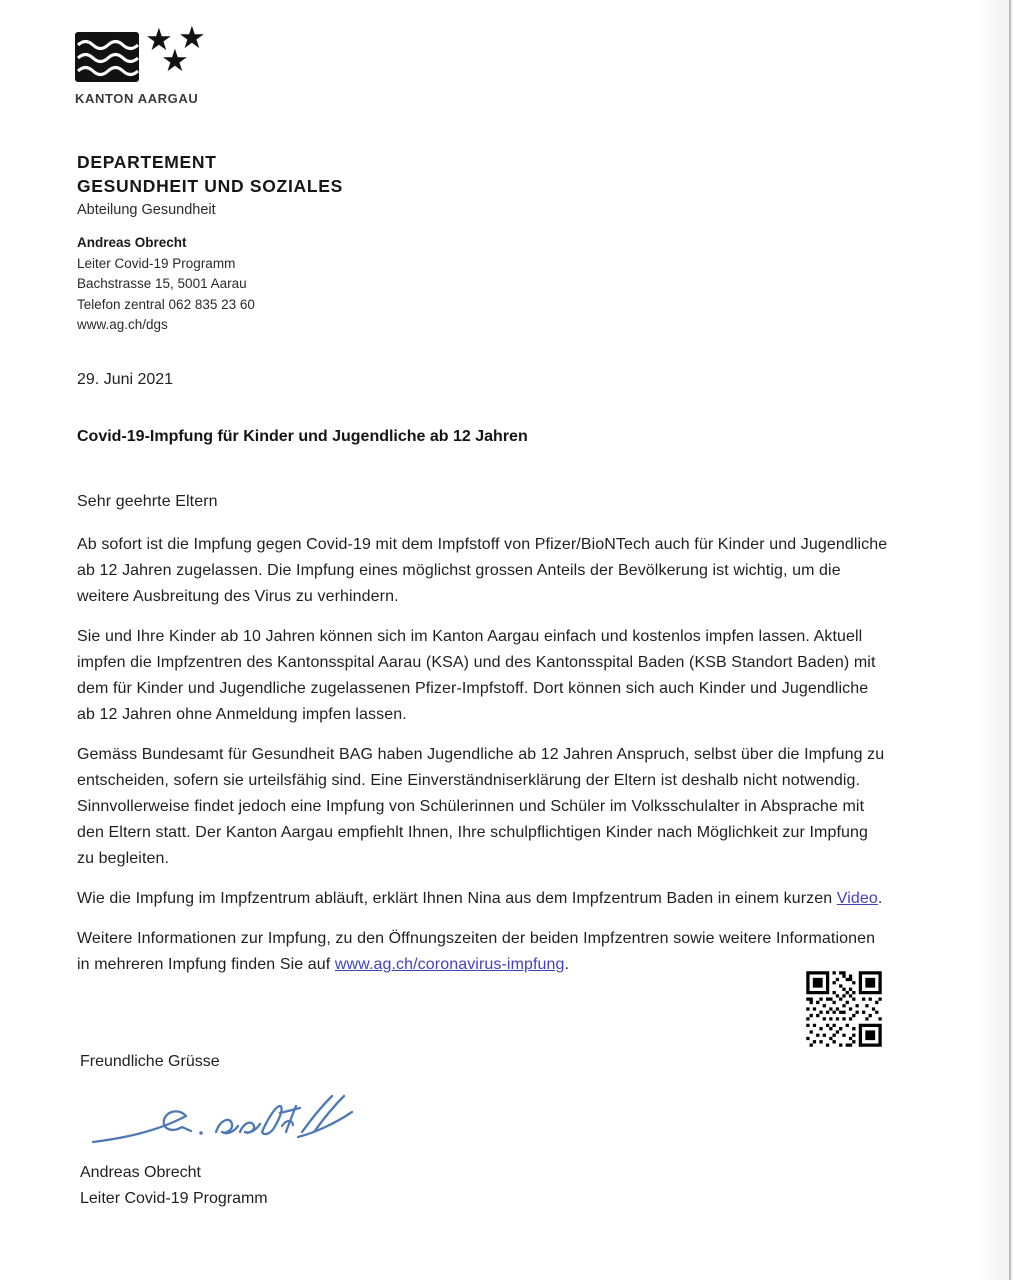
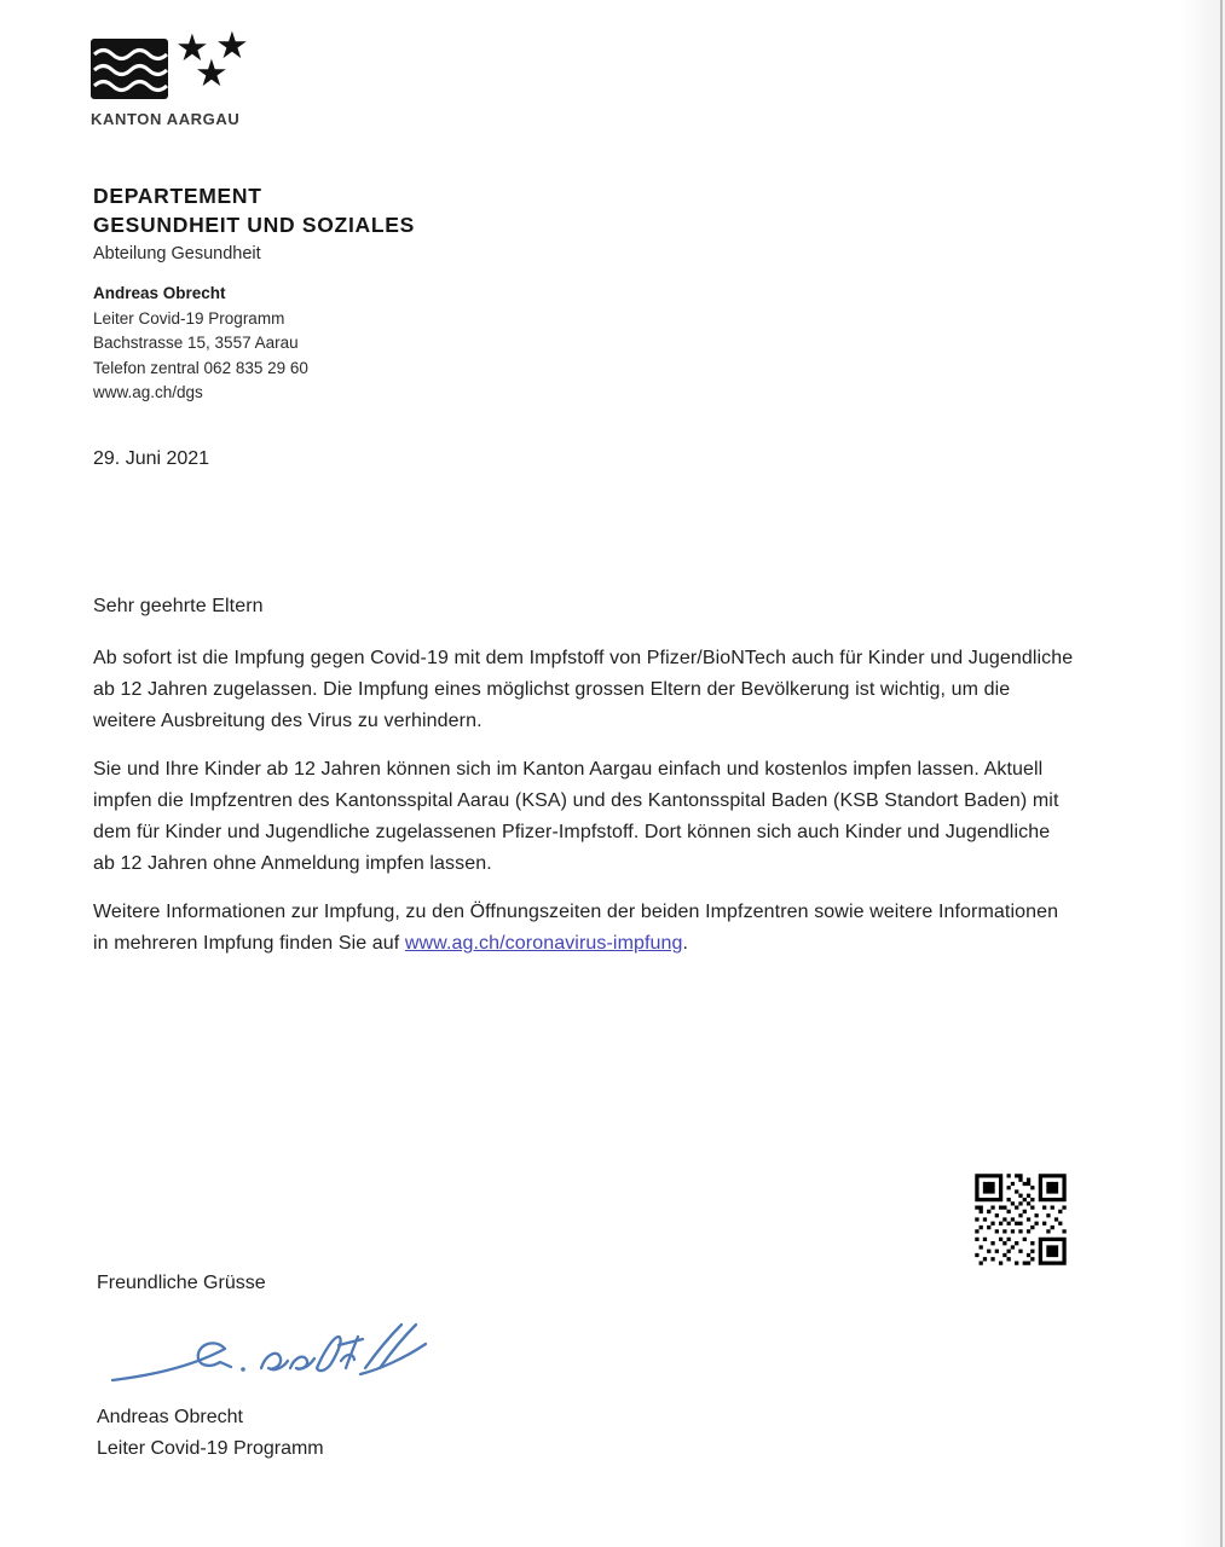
  ★
  ★
  ★
  KANTON AARGAU
  DEPARTEMENT
  GESUNDHEIT UND SOZIALES
  Abteilung Gesundheit
  Andreas Obrecht
  Leiter Covid-19 Programm
- Bachstrasse 15, 5001 Aarau
+ Bachstrasse 15, 3557 Aarau
- Telefon zentral 062 835 23 60
+ Telefon zentral 062 835 29 60
  www.ag.ch/dgs
  29. Juni 2021
- Covid-19-Impfung für Kinder und Jugendliche ab 12 Jahren
  Sehr geehrte Eltern
- Ab sofort ist die Impfung gegen Covid-19 mit dem Impfstoff von Pfizer/BioNTech auch für Kinder und Jugendliche ab 12 Jahren zugelassen. Die Impfung eines möglichst grossen Anteils der Bevölkerung ist wichtig, um die weitere Ausbreitung des Virus zu verhindern.
+ Ab sofort ist die Impfung gegen Covid-19 mit dem Impfstoff von Pfizer/BioNTech auch für Kinder und Jugendliche ab 12 Jahren zugelassen. Die Impfung eines möglichst grossen Eltern der Bevölkerung ist wichtig, um die weitere Ausbreitung des Virus zu verhindern.
- Sie und Ihre Kinder ab 10 Jahren können sich im Kanton Aargau einfach und kostenlos impfen lassen. Aktuell impfen die Impfzentren des Kantonsspital Aarau (KSA) und des Kantonsspital Baden (KSB Standort Baden) mit dem für Kinder und Jugendliche zugelassenen Pfizer-Impfstoff. Dort können sich auch Kinder und Jugendliche ab 12 Jahren ohne Anmeldung impfen lassen.
+ Sie und Ihre Kinder ab 12 Jahren können sich im Kanton Aargau einfach und kostenlos impfen lassen. Aktuell impfen die Impfzentren des Kantonsspital Aarau (KSA) und des Kantonsspital Baden (KSB Standort Baden) mit dem für Kinder und Jugendliche zugelassenen Pfizer-Impfstoff. Dort können sich auch Kinder und Jugendliche ab 12 Jahren ohne Anmeldung impfen lassen.
- Gemäss Bundesamt für Gesundheit BAG haben Jugendliche ab 12 Jahren Anspruch, selbst über die Impfung zu entscheiden, sofern sie urteilsfähig sind. Eine Einverständniserklärung der Eltern ist deshalb nicht notwendig. Sinnvollerweise findet jedoch eine Impfung von Schülerinnen und Schüler im Volksschulalter in Absprache mit den Eltern statt. Der Kanton Aargau empfiehlt Ihnen, Ihre schulpflichtigen Kinder nach Möglichkeit zur Impfung zu begleiten.
- Wie die Impfung im Impfzentrum abläuft, erklärt Ihnen Nina aus dem Impfzentrum Baden in einem kurzen Video.
  Weitere Informationen zur Impfung, zu den Öffnungszeiten der beiden Impfzentren sowie weitere Informationen in mehreren Impfung finden Sie auf www.ag.ch/coronavirus-impfung.
  Freundliche Grüsse
  Andreas Obrecht
  Leiter Covid-19 Programm
